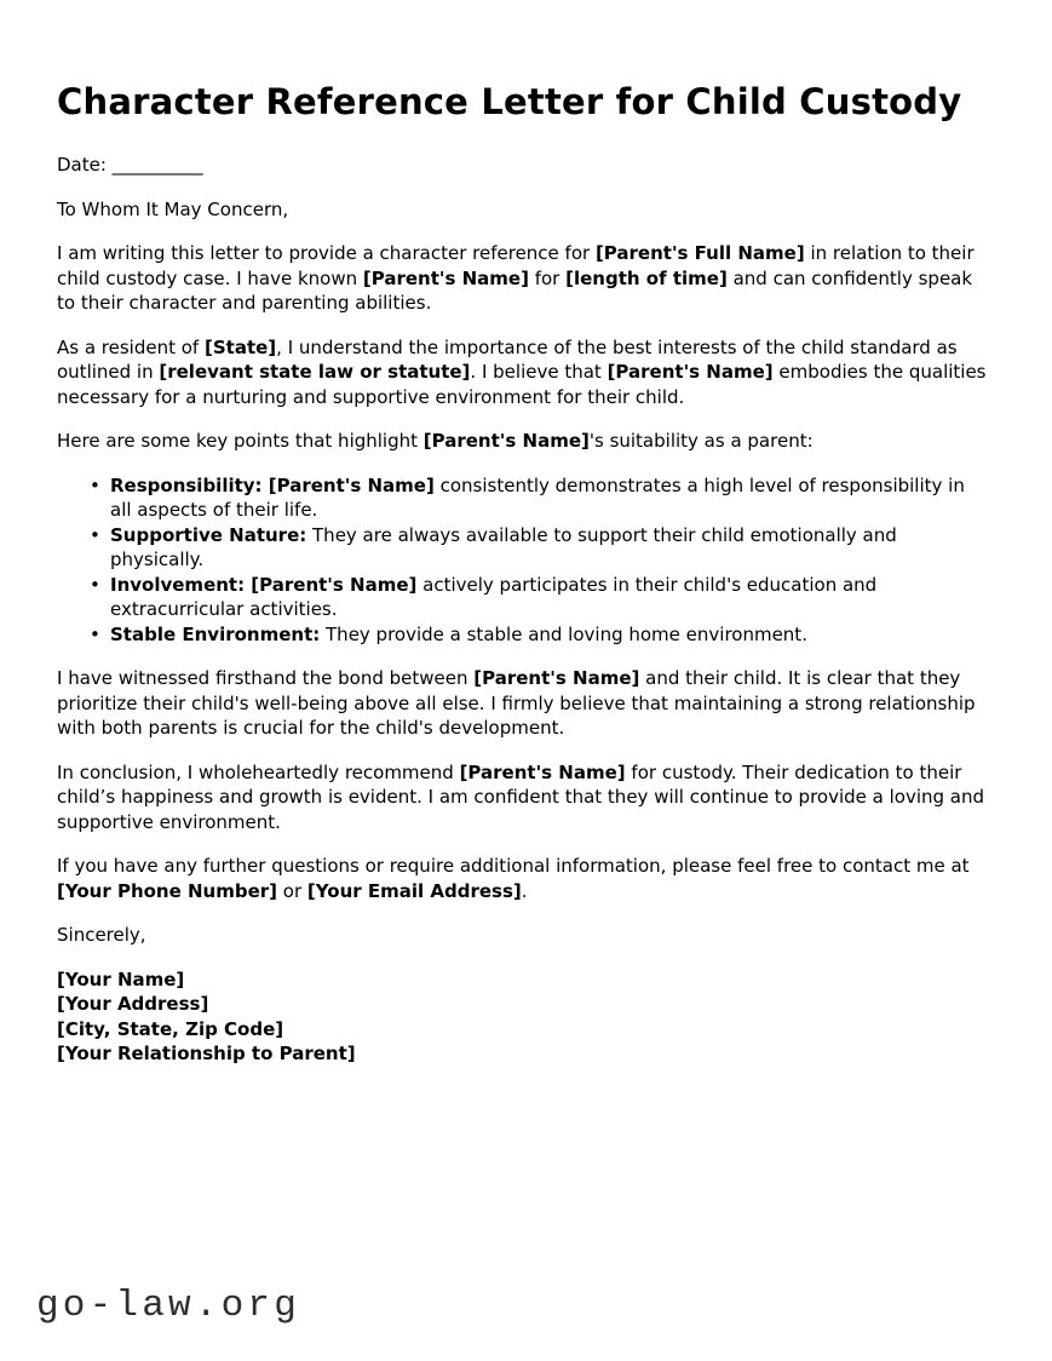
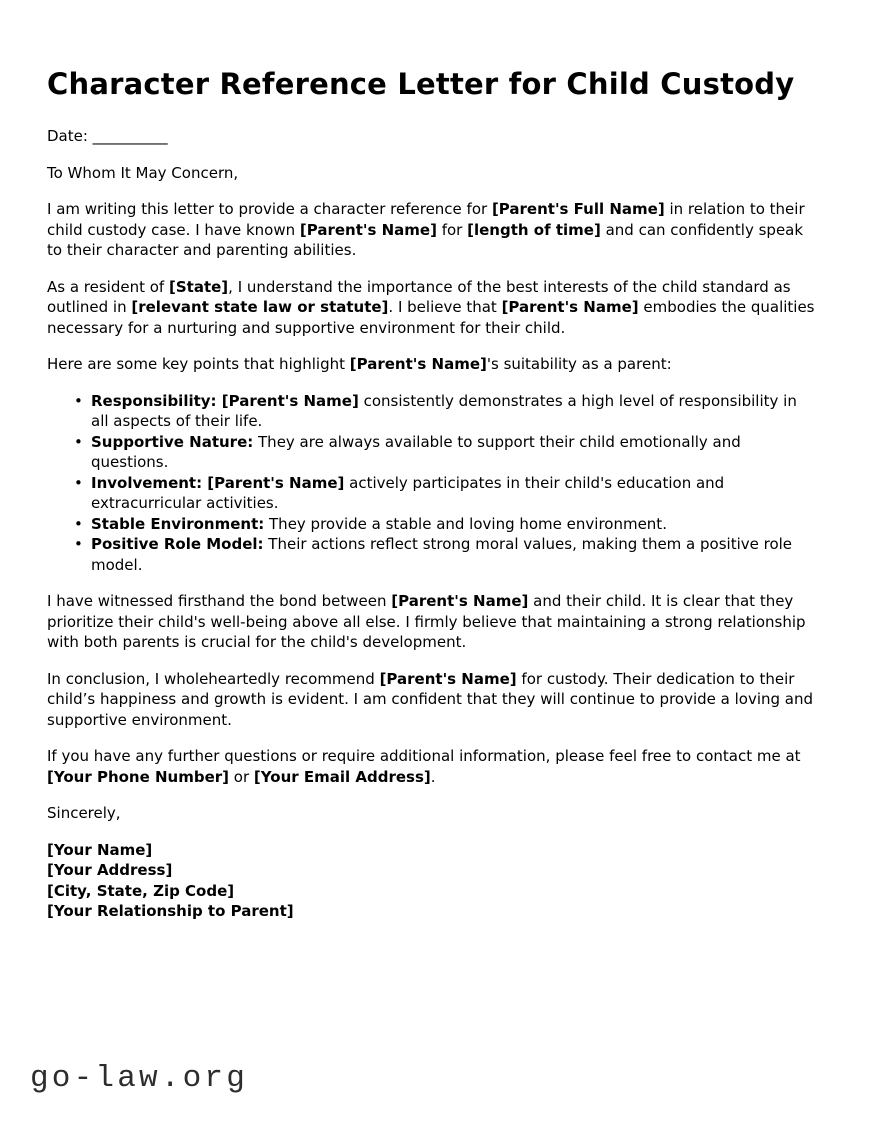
  Character Reference Letter for Child Custody
  Date: __________
  To Whom It May Concern,
  I am writing this letter to provide a character reference for [Parent's Full Name] in relation to their child custody case. I have known [Parent's Name] for [length of time] and can confidently speak to their character and parenting abilities.
  As a resident of [State], I understand the importance of the best interests of the child standard as outlined in [relevant state law or statute]. I believe that [Parent's Name] embodies the qualities necessary for a nurturing and supportive environment for their child.
  Here are some key points that highlight [Parent's Name]'s suitability as a parent:
  Responsibility: [Parent's Name] consistently demonstrates a high level of responsibility in all aspects of their life.
- Supportive Nature: They are always available to support their child emotionally and physically.
+ Supportive Nature: They are always available to support their child emotionally and questions.
  Involvement: [Parent's Name] actively participates in their child's education and extracurricular activities.
  Stable Environment: They provide a stable and loving home environment.
+ Positive Role Model: Their actions reflect strong moral values, making them a positive role model.
  I have witnessed firsthand the bond between [Parent's Name] and their child. It is clear that they prioritize their child's well-being above all else. I firmly believe that maintaining a strong relationship with both parents is crucial for the child's development.
  In conclusion, I wholeheartedly recommend [Parent's Name] for custody. Their dedication to their child’s happiness and growth is evident. I am confident that they will continue to provide a loving and supportive environment.
  If you have any further questions or require additional information, please feel free to contact me at [Your Phone Number] or [Your Email Address].
  Sincerely,
  [Your Name]
  [Your Address]
  [City, State, Zip Code]
  [Your Relationship to Parent]
  go-law.org
